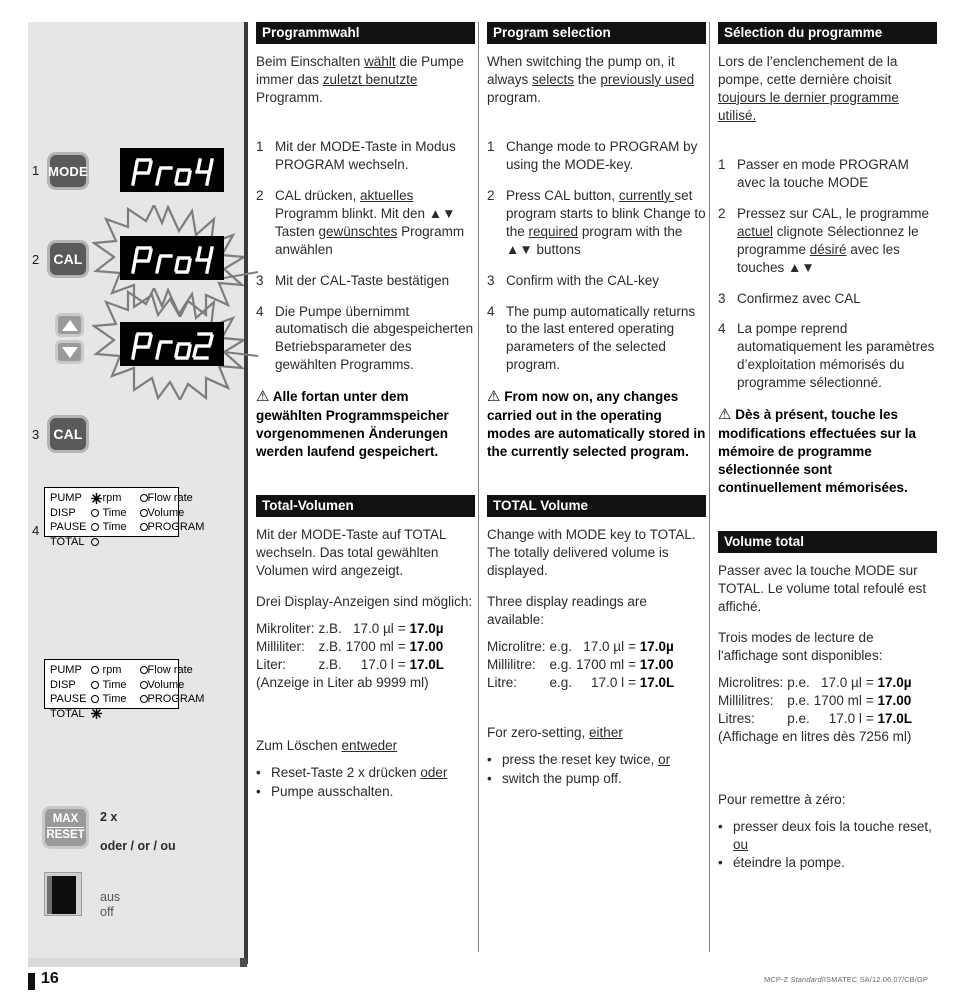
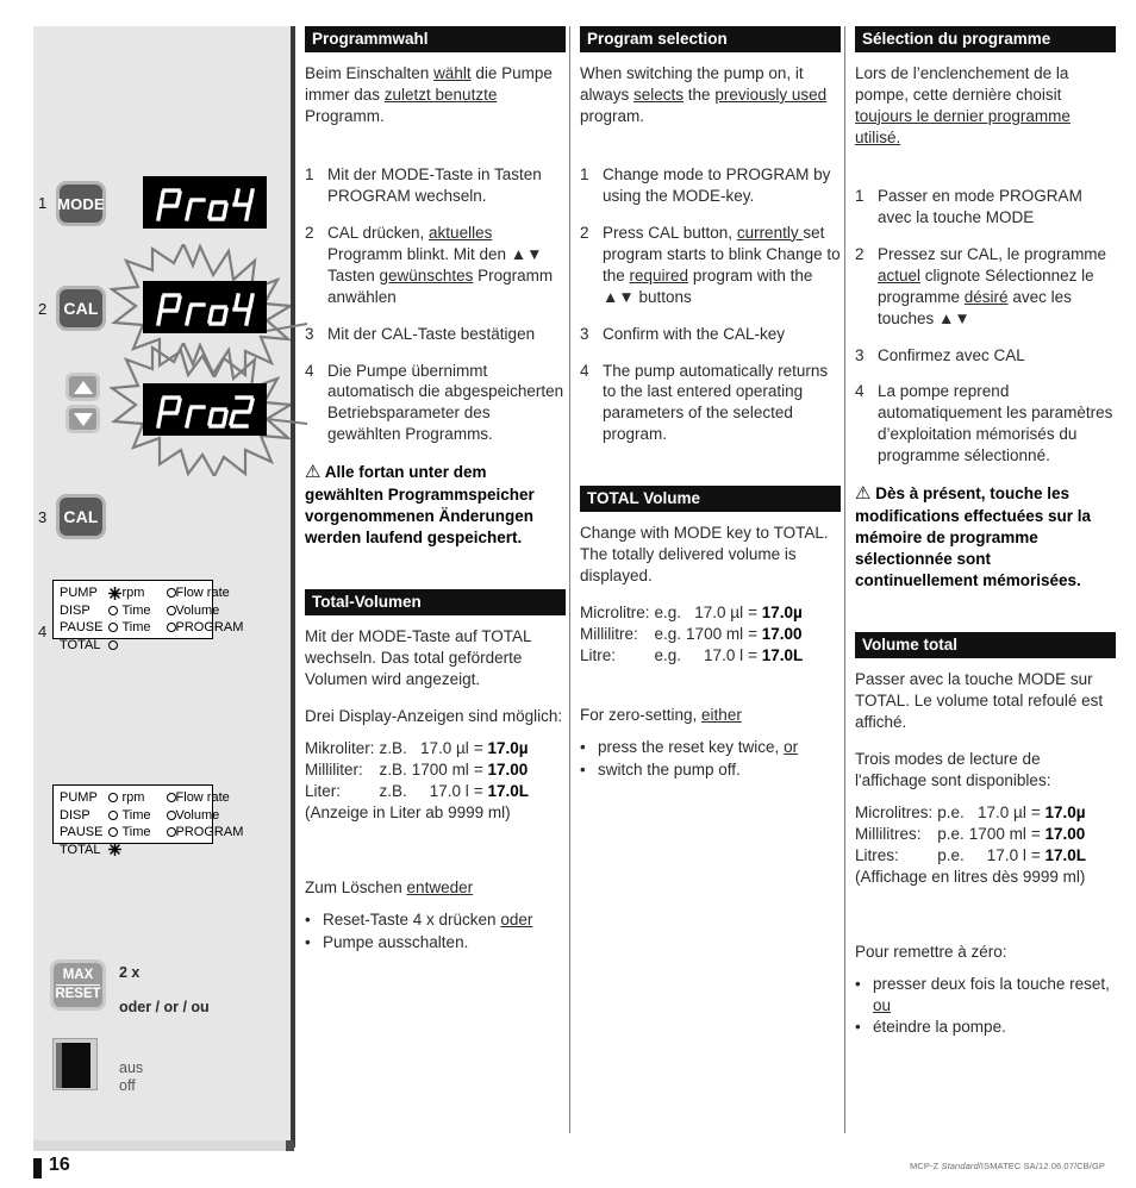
  1
  MODE
  2
  CAL
  3
  CAL
  4
  PUMP		rpm		Flow rate
  DISP		Time		Volume
  PAUSE		Time		PROGRAM
  TOTAL
  PUMP		rpm		Flow rate
  DISP		Time		Volume
  PAUSE		Time		PROGRAM
  TOTAL
  MAX
  RESET
  2 x
  oder / or / ou
  aus
  off
  Programmwahl
  Beim Einschalten wählt die Pumpe immer das zuletzt benutzte Programm.
  1
- Mit der MODE-Taste in Modus PROGRAM wechseln.
+ Mit der MODE-Taste in Tasten PROGRAM wechseln.
  2
  CAL drücken, aktuelles Programm blinkt. Mit den ▲▼ Tasten gewünschtes Programm anwählen
  3
  Mit der CAL-Taste bestätigen
  4
  Die Pumpe übernimmt automatisch die abgespeicherten Betriebsparameter des gewählten Programms.
  ⚠ Alle fortan unter dem gewählten Programmspeicher vorgenommenen Änderungen werden laufend gespeichert.
  Total-Volumen
- Mit der MODE-Taste auf TOTAL wechseln. Das total gewählten Volumen wird angezeigt.
+ Mit der MODE-Taste auf TOTAL wechseln. Das total geförderte Volumen wird angezeigt.
  Drei Display-Anzeigen sind möglich:
  Mikroliter:	z.B.	17.0 µl	=	17.0µ
  Milliliter:	z.B.	1700 ml	=	17.00
  Liter:	z.B.	17.0 l	=	17.0L
  (Anzeige in Liter ab 9999 ml)
  Zum Löschen entweder
  •
- Reset-Taste 2 x drücken oder
+ Reset-Taste 4 x drücken oder
  •
  Pumpe ausschalten.
  Program selection
  When switching the pump on, it always selects the previously used program.
  1
  Change mode to PROGRAM by using the MODE-key.
  2
  Press CAL button, currently set program starts to blink Change to the required program with the ▲▼ buttons
  3
  Confirm with the CAL-key
  4
  The pump automatically returns to the last entered operating parameters of the selected program.
- ⚠ From now on, any changes carried out in the operating modes are automatically stored in the currently selected program.
  TOTAL Volume
  Change with MODE key to TOTAL. The totally delivered volume is displayed.
- Three display readings are available:
  Microlitre:	e.g.	17.0 µl	=	17.0µ
  Millilitre:	e.g.	1700 ml	=	17.00
  Litre:	e.g.	17.0 l	=	17.0L
  For zero-setting, either
  •
  press the reset key twice, or
  •
  switch the pump off.
  Sélection du programme
  Lors de l’enclenchement de la pompe, cette dernière choisit toujours le dernier programme utilisé.
  1
  Passer en mode PROGRAM avec la touche MODE
  2
  Pressez sur CAL, le programme actuel clignote Sélectionnez le programme désiré avec les touches ▲▼
  3
  Confirmez avec CAL
  4
  La pompe reprend automatiquement les paramètres d’exploitation mémorisés du programme sélectionné.
  ⚠ Dès à présent, touche les modifications effectuées sur la mémoire de programme sélectionnée sont continuellement mémorisées.
  Volume total
  Passer avec la touche MODE sur TOTAL. Le volume total refoulé est affiché.
  Trois modes de lecture de l'affichage sont disponibles:
  Microlitres:	p.e.	17.0 µl	=	17.0µ
  Millilitres:	p.e.	1700 ml	=	17.00
  Litres:	p.e.	17.0 l	=	17.0L
- (Affichage en litres dès 7256 ml)
+ (Affichage en litres dès 9999 ml)
  Pour remettre à zéro:
  •
  presser deux fois la touche reset, ou
  •
  éteindre la pompe.
  16
  MCP-Z Standard/ISMATEC SA/12.06.07/CB/GP
